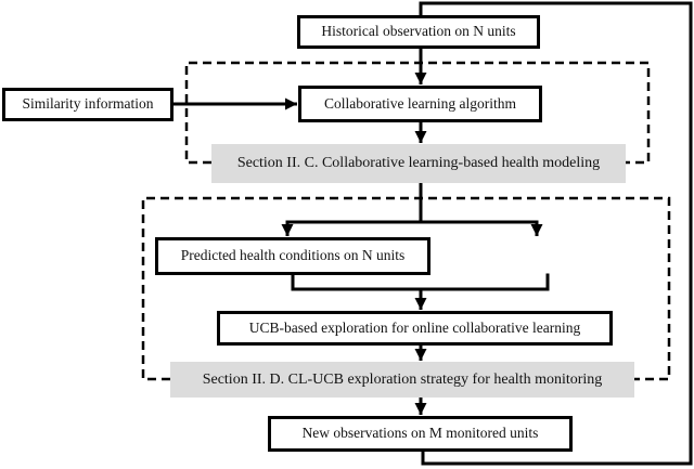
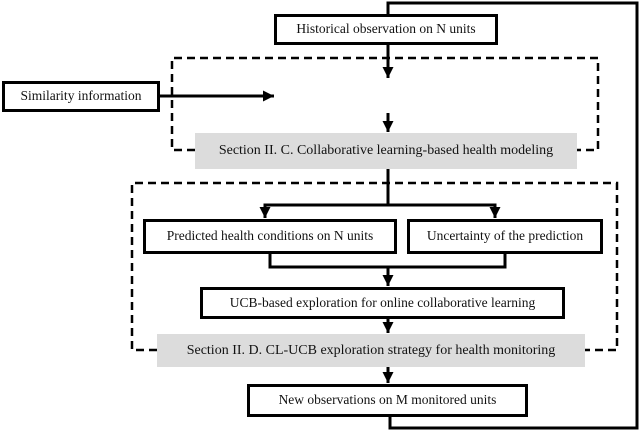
  Historical observation on N units
  Similarity information
- Collaborative learning algorithm
  Section II. C. Collaborative learning-based health modeling
  Predicted health conditions on N units
+ Uncertainty of the prediction
  UCB-based exploration for online collaborative learning
  Section II. D. CL-UCB exploration strategy for health monitoring
  New observations on M monitored units
